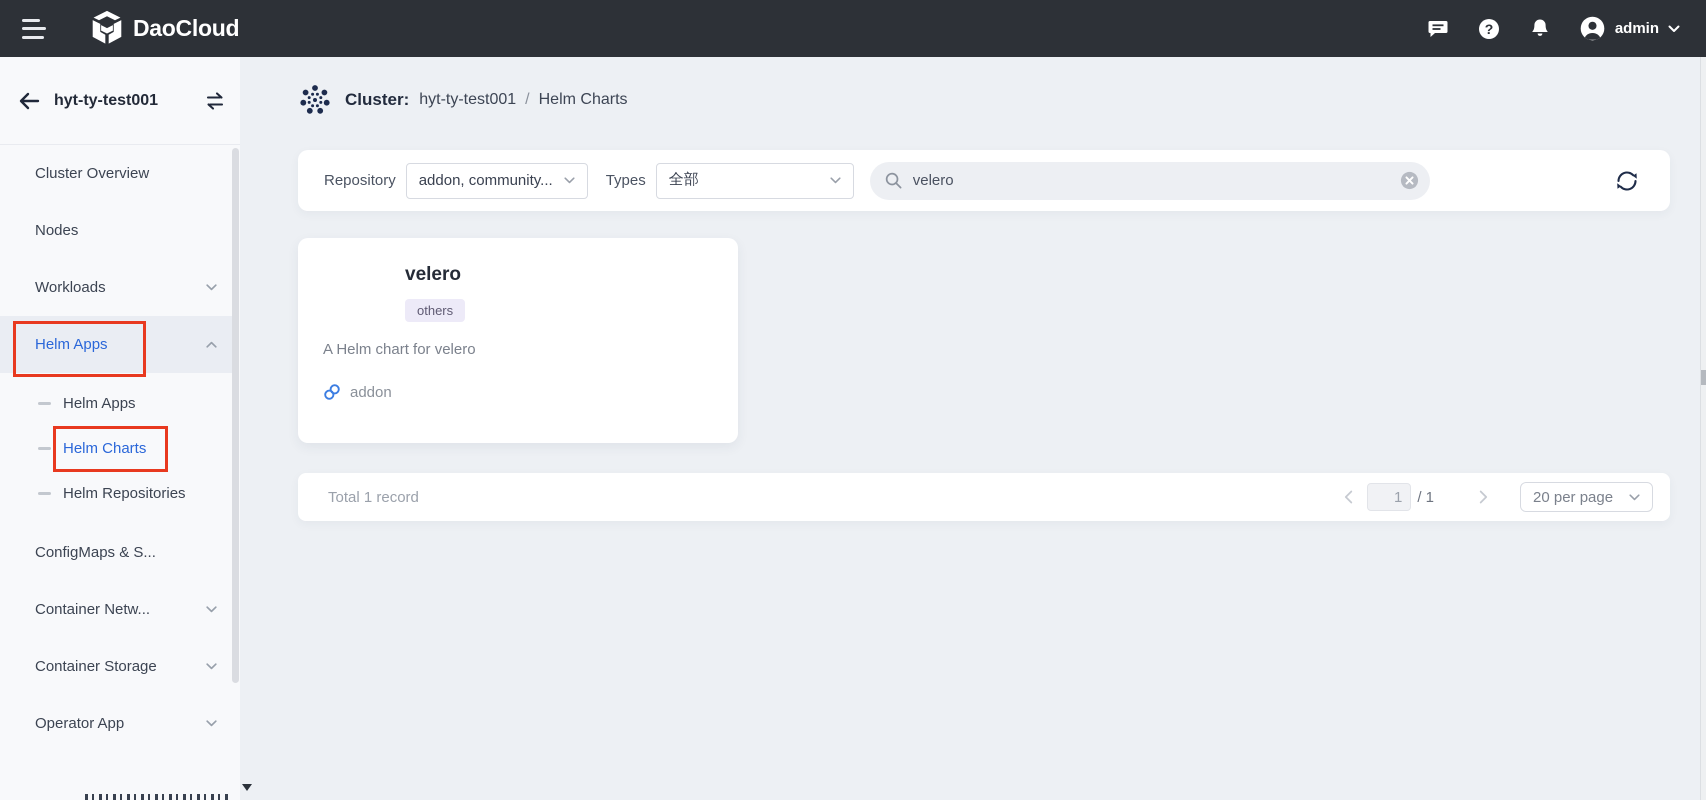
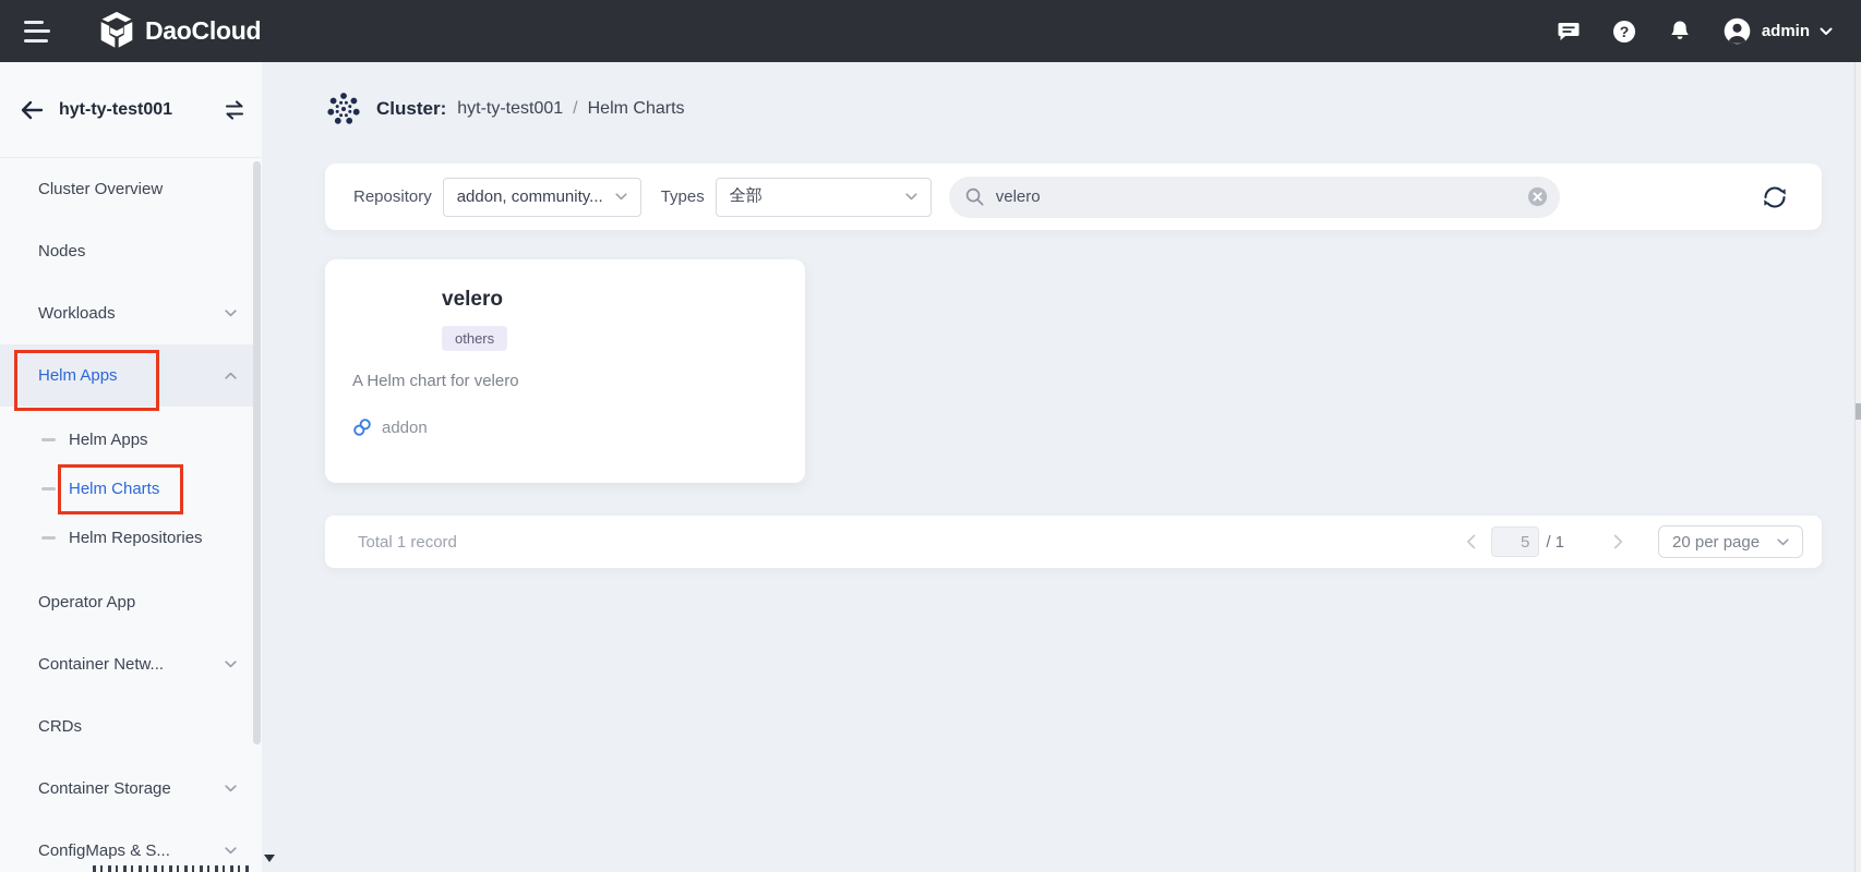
  DaoCloud
  ?
  admin
  hyt-ty-test001
  Cluster Overview
  Nodes
  Workloads
  Helm Apps
  Helm Apps
  Helm Charts
  Helm Repositories
- ConfigMaps & S...
+ Operator App
  Container Netw...
+ CRDs
  Container Storage
- Operator App
+ ConfigMaps & S...
  Cluster:
  hyt-ty-test001
  /
  Helm Charts
  Repository
  addon, community...
  Types
  全部
  velero
  velero
  others
  A Helm chart for velero
  addon
  Total 1 record
- 1
+ 5
  / 1
  20 per page
